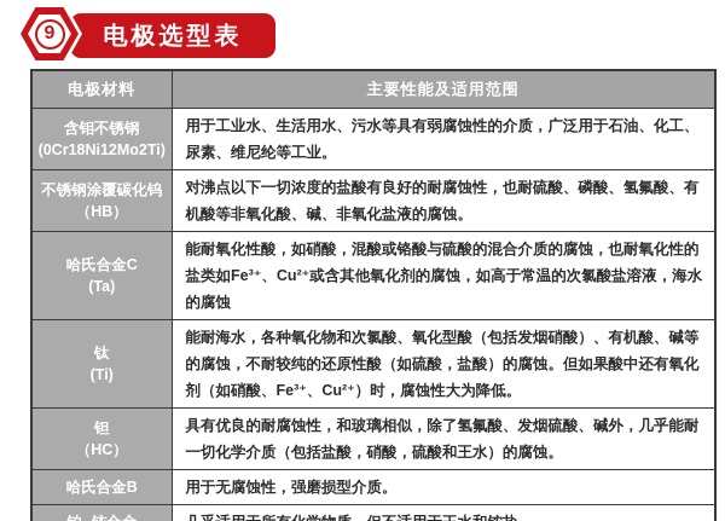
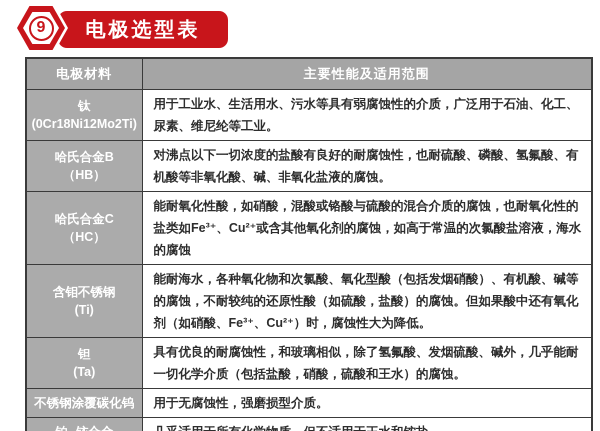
  电极选型表
  9
  电极材料	主要性能及适用范围
- 含钼不锈钢 (0Cr18Ni12Mo2Ti)	用于工业水、生活用水、污水等具有弱腐蚀性的介质，广泛用于石油、化工、尿素、维尼纶等工业。
+ 钛 (0Cr18Ni12Mo2Ti)	用于工业水、生活用水、污水等具有弱腐蚀性的介质，广泛用于石油、化工、尿素、维尼纶等工业。
- 不锈钢涂覆碳化钨 （HB）	对沸点以下一切浓度的盐酸有良好的耐腐蚀性，也耐硫酸、磷酸、氢氟酸、有机酸等非氧化酸、碱、非氧化盐液的腐蚀。
+ 哈氏合金B （HB）	对沸点以下一切浓度的盐酸有良好的耐腐蚀性，也耐硫酸、磷酸、氢氟酸、有机酸等非氧化酸、碱、非氧化盐液的腐蚀。
- 哈氏合金C (Ta)	能耐氧化性酸，如硝酸，混酸或铬酸与硫酸的混合介质的腐蚀，也耐氧化性的盐类如Fe³⁺、Cu²⁺或含其他氧化剂的腐蚀，如高于常温的次氯酸盐溶液，海水的腐蚀
+ 哈氏合金C （HC）	能耐氧化性酸，如硝酸，混酸或铬酸与硫酸的混合介质的腐蚀，也耐氧化性的盐类如Fe³⁺、Cu²⁺或含其他氧化剂的腐蚀，如高于常温的次氯酸盐溶液，海水的腐蚀
- 钛 (Ti)	能耐海水，各种氧化物和次氯酸、氧化型酸（包括发烟硝酸）、有机酸、碱等的腐蚀，不耐较纯的还原性酸（如硫酸，盐酸）的腐蚀。但如果酸中还有氧化剂（如硝酸、Fe³⁺、Cu²⁺）时，腐蚀性大为降低。
+ 含钼不锈钢 (Ti)	能耐海水，各种氧化物和次氯酸、氧化型酸（包括发烟硝酸）、有机酸、碱等的腐蚀，不耐较纯的还原性酸（如硫酸，盐酸）的腐蚀。但如果酸中还有氧化剂（如硝酸、Fe³⁺、Cu²⁺）时，腐蚀性大为降低。
- 钽 （HC）	具有优良的耐腐蚀性，和玻璃相似，除了氢氟酸、发烟硫酸、碱外，几乎能耐一切化学介质（包括盐酸，硝酸，硫酸和王水）的腐蚀。
+ 钽 (Ta)	具有优良的耐腐蚀性，和玻璃相似，除了氢氟酸、发烟硫酸、碱外，几乎能耐一切化学介质（包括盐酸，硝酸，硫酸和王水）的腐蚀。
- 哈氏合金B	用于无腐蚀性，强磨损型介质。
+ 不锈钢涂覆碳化钨	用于无腐蚀性，强磨损型介质。
